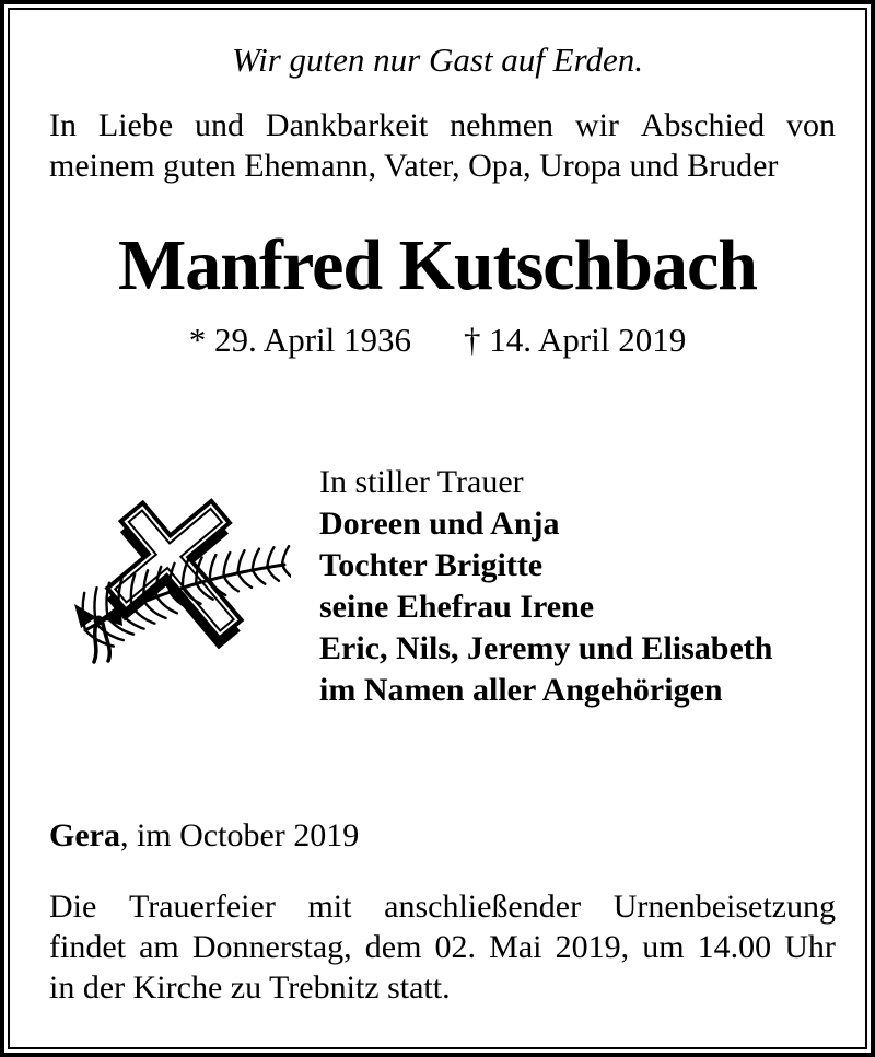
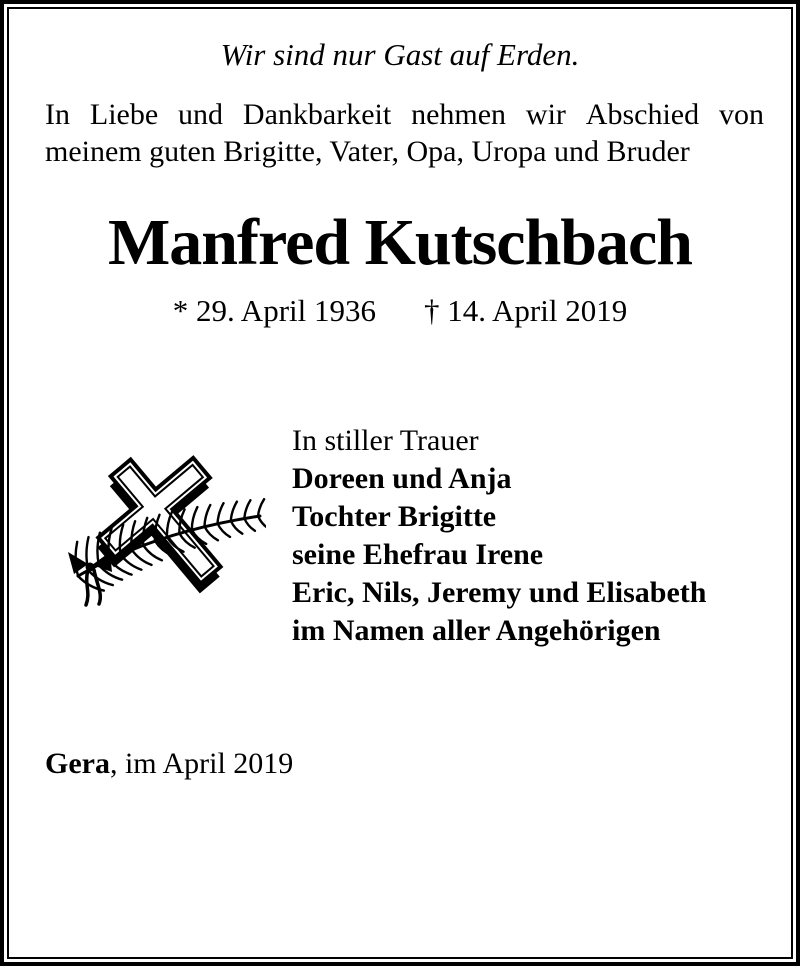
- Wir guten nur Gast auf Erden.
+ Wir sind nur Gast auf Erden.
  In
  Liebe
  und
  Dankbarkeit
  nehmen
  wir
  Abschied
  von
- meinem guten Ehemann, Vater, Opa, Uropa und Bruder
+ meinem guten Brigitte, Vater, Opa, Uropa und Bruder
  Manfred Kutschbach
  * 29. April 1936
  † 14. April 2019
  In stiller Trauer
  Doreen und Anja
  Tochter Brigitte
  seine Ehefrau Irene
  Eric, Nils, Jeremy und Elisabeth
  im Namen aller Angehörigen
- Gera, im October 2019
+ Gera, im April 2019
- Die
- Trauerfeier
- mit
- anschließender
- Urnenbeisetzung
- findet
- am
- Donnerstag,
- dem
- 02.
- Mai
- 2019,
- um
- 14.00
- Uhr
- in der Kirche zu Trebnitz statt.
